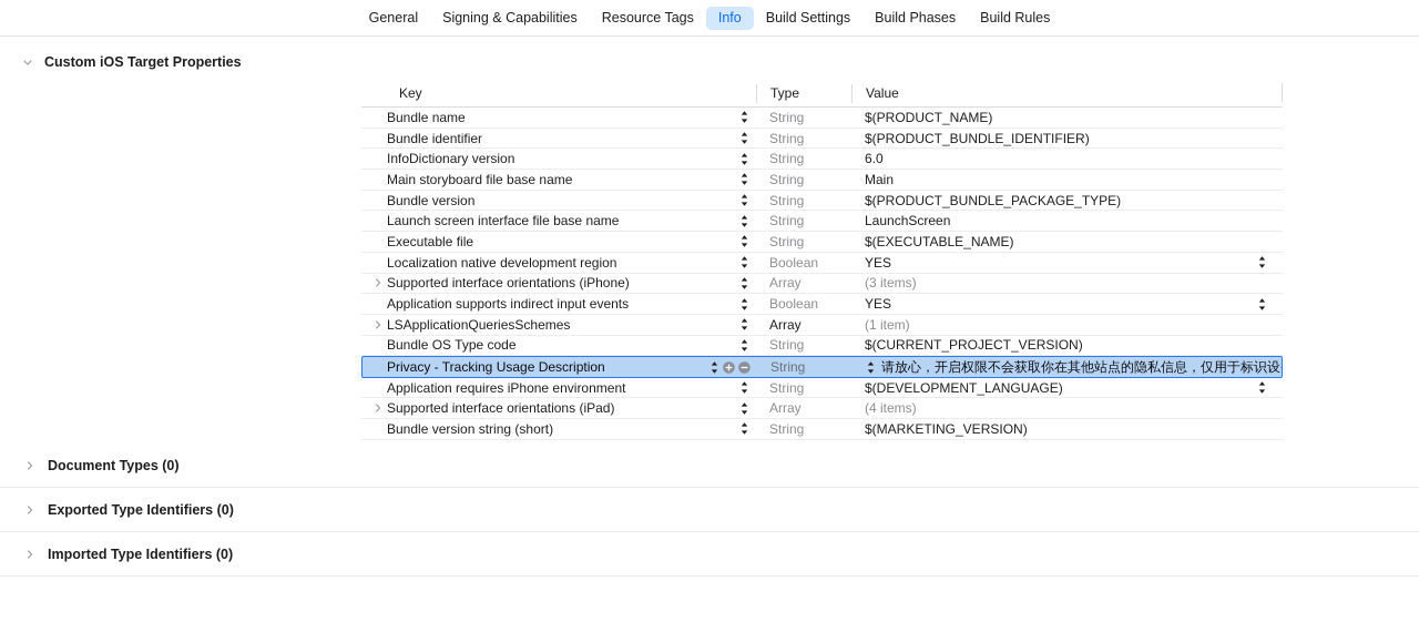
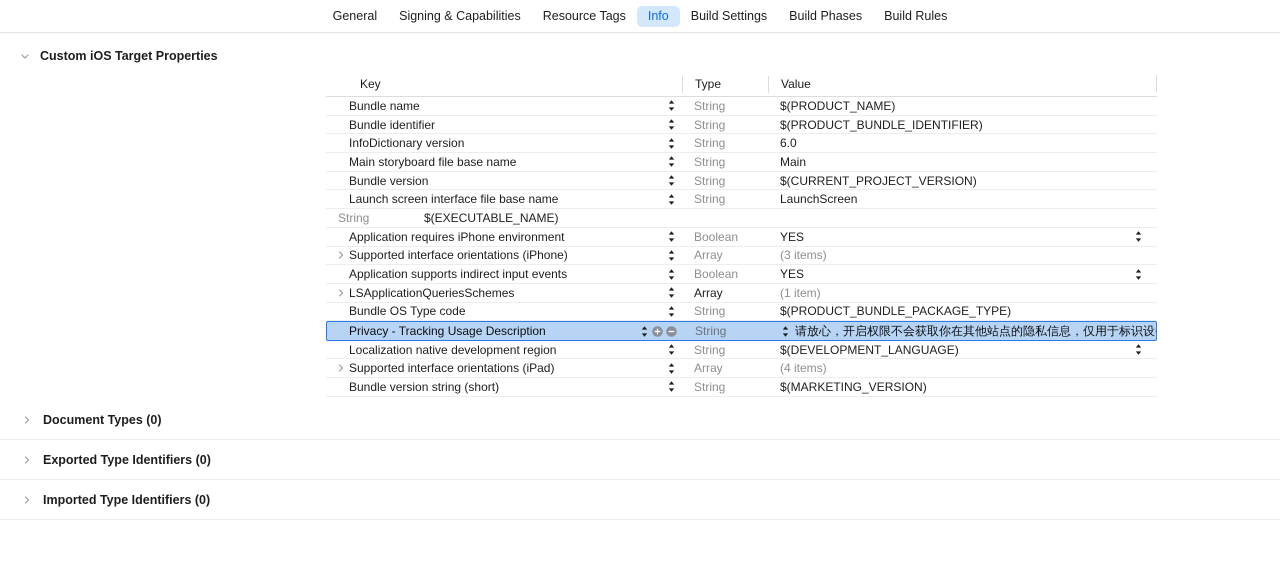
  General
  Signing & Capabilities
  Resource Tags
  Info
  Build Settings
  Build Phases
  Build Rules
  Custom iOS Target Properties
  Key
  Type
  Value
  Bundle name
  String
  $(PRODUCT_NAME)
  Bundle identifier
  String
  $(PRODUCT_BUNDLE_IDENTIFIER)
  InfoDictionary version
  String
  6.0
  Main storyboard file base name
  String
  Main
  Bundle version
  String
- $(PRODUCT_BUNDLE_PACKAGE_TYPE)
+ $(CURRENT_PROJECT_VERSION)
  Launch screen interface file base name
  String
  LaunchScreen
- Executable file
  String
  $(EXECUTABLE_NAME)
- Localization native development region
+ Application requires iPhone environment
  Boolean
  YES
  Supported interface orientations (iPhone)
  Array
  (3 items)
  Application supports indirect input events
  Boolean
  YES
  LSApplicationQueriesSchemes
  Array
  (1 item)
  Bundle OS Type code
  String
- $(CURRENT_PROJECT_VERSION)
+ $(PRODUCT_BUNDLE_PACKAGE_TYPE)
  Privacy - Tracking Usage Description
  String
  请放心，开启权限不会获取你在其他站点的隐私信息，仅用于标识设
- Application requires iPhone environment
+ Localization native development region
  String
  $(DEVELOPMENT_LANGUAGE)
  Supported interface orientations (iPad)
  Array
  (4 items)
  Bundle version string (short)
  String
  $(MARKETING_VERSION)
  Document Types (0)
  Exported Type Identifiers (0)
  Imported Type Identifiers (0)
